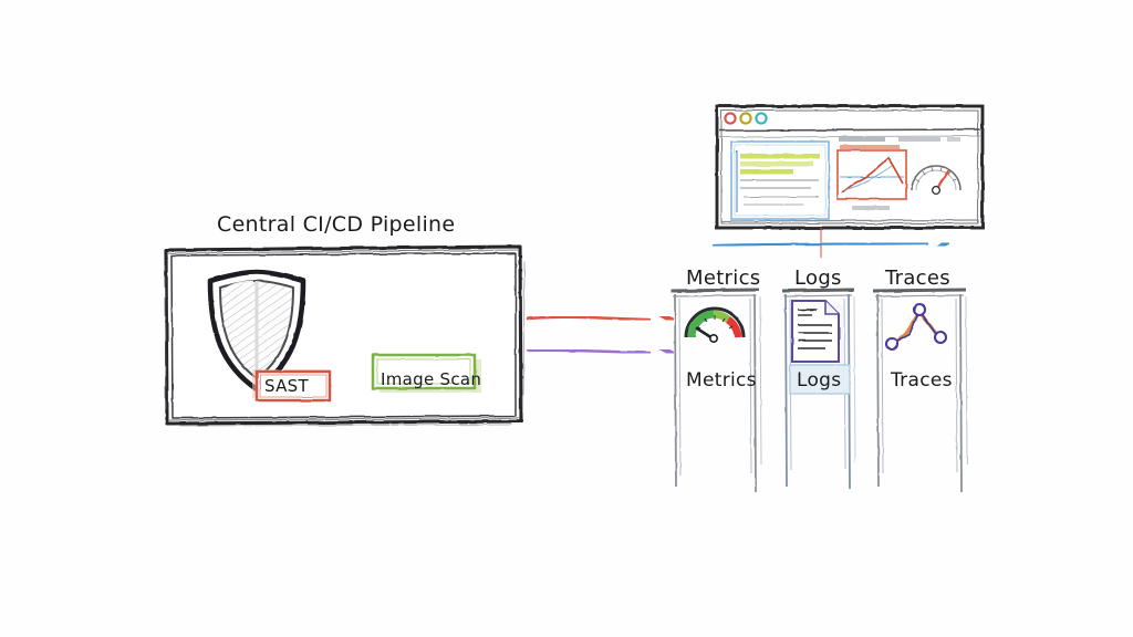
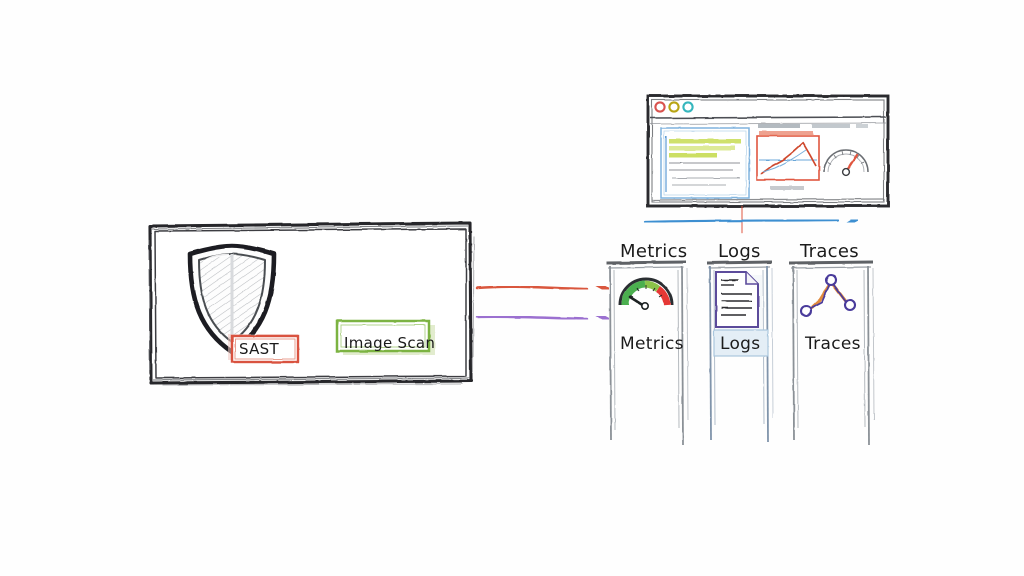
- Central CI/CD Pipeline
  SAST
  Image Scan
  Metrics
  Logs
  Traces
  Metrics
  Logs
  Traces
